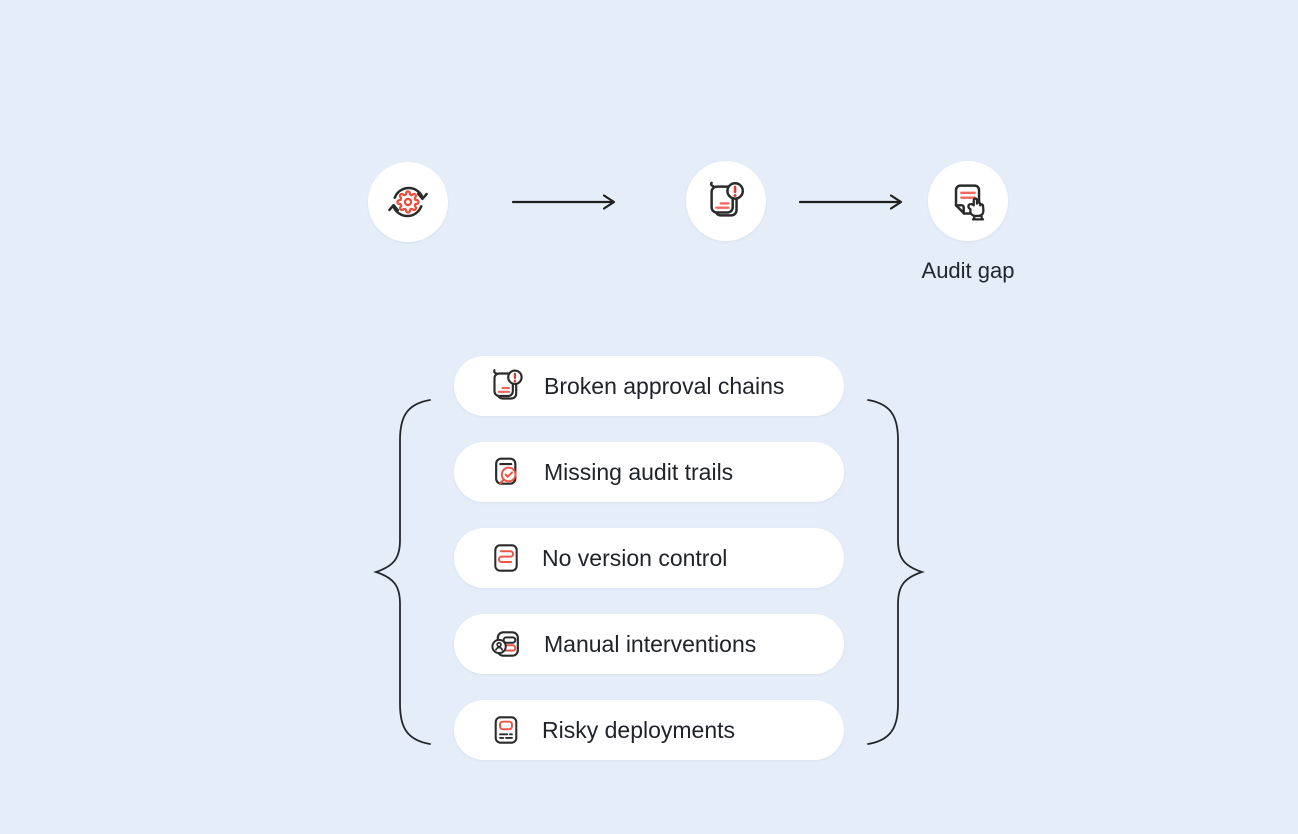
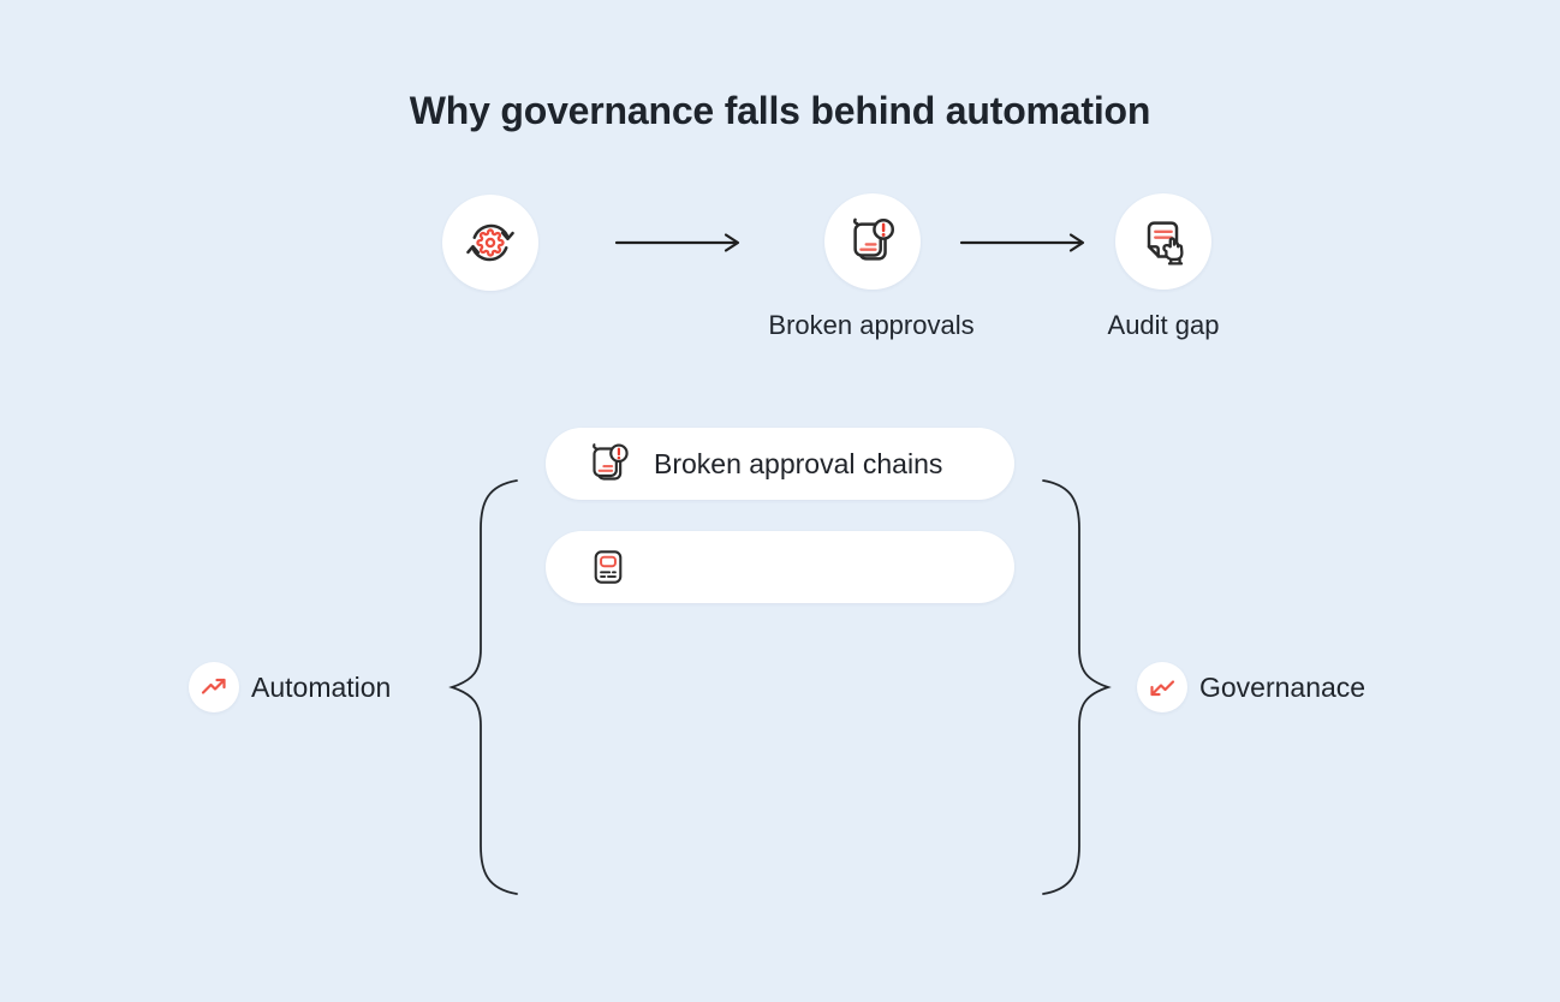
+ Why governance falls behind automation
+ Broken approvals
  Audit gap
+ Automation
+ Governanace
  Broken approval chains
- Missing audit trails
- No version control
- Manual interventions
- Risky deployments
